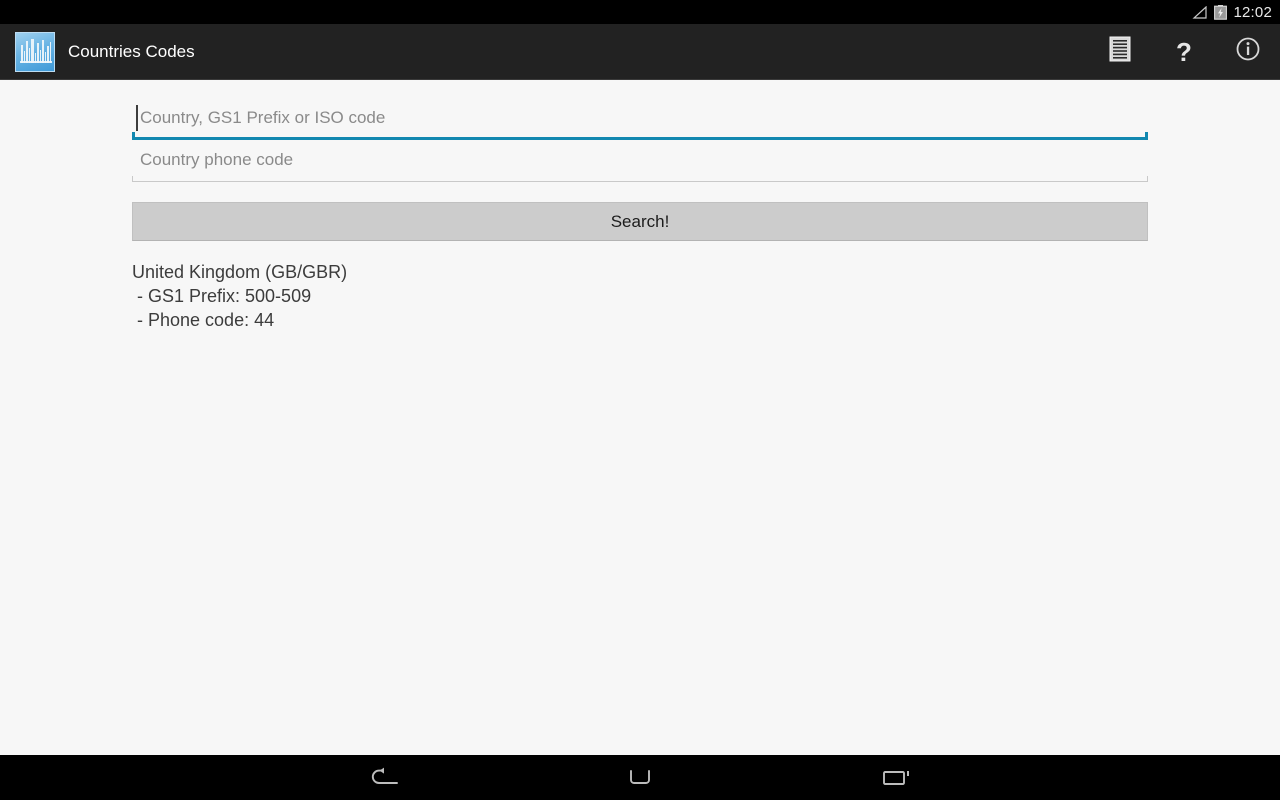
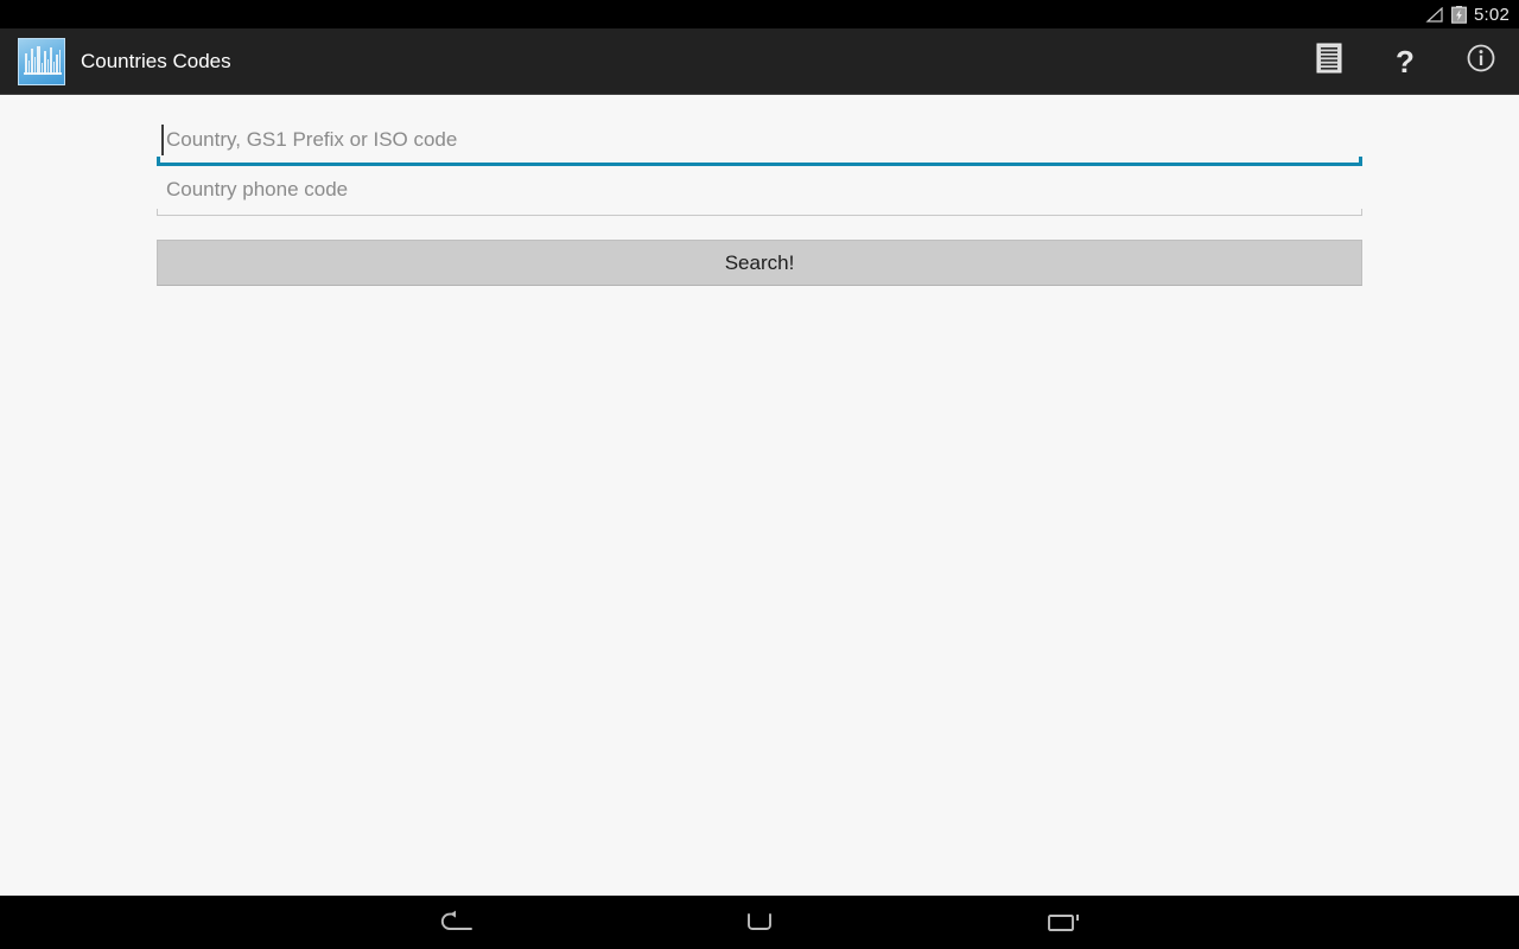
- 12:02
+ 5:02
  Countries Codes
  ?
  Country, GS1 Prefix or ISO code
  Country phone code
  Search!
- United Kingdom (GB/GBR)
- - GS1 Prefix: 500-509
- - Phone code: 44
